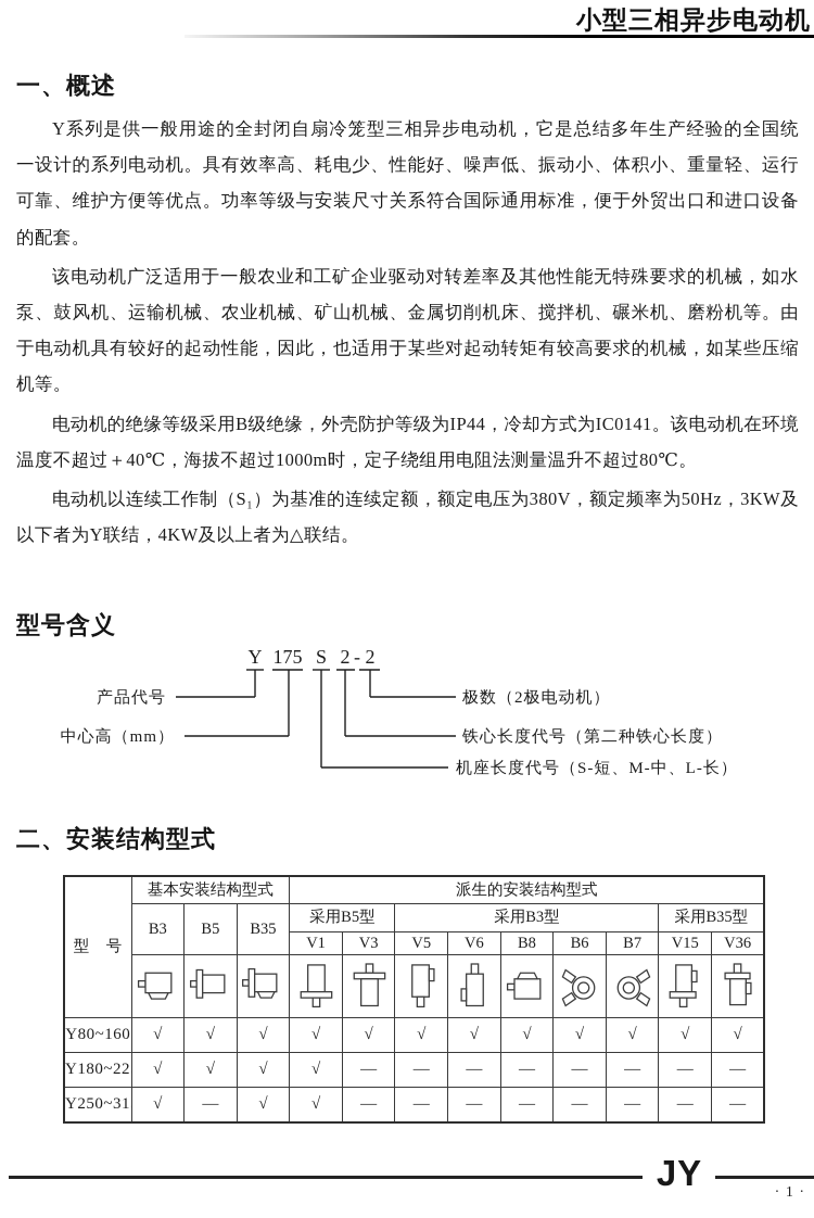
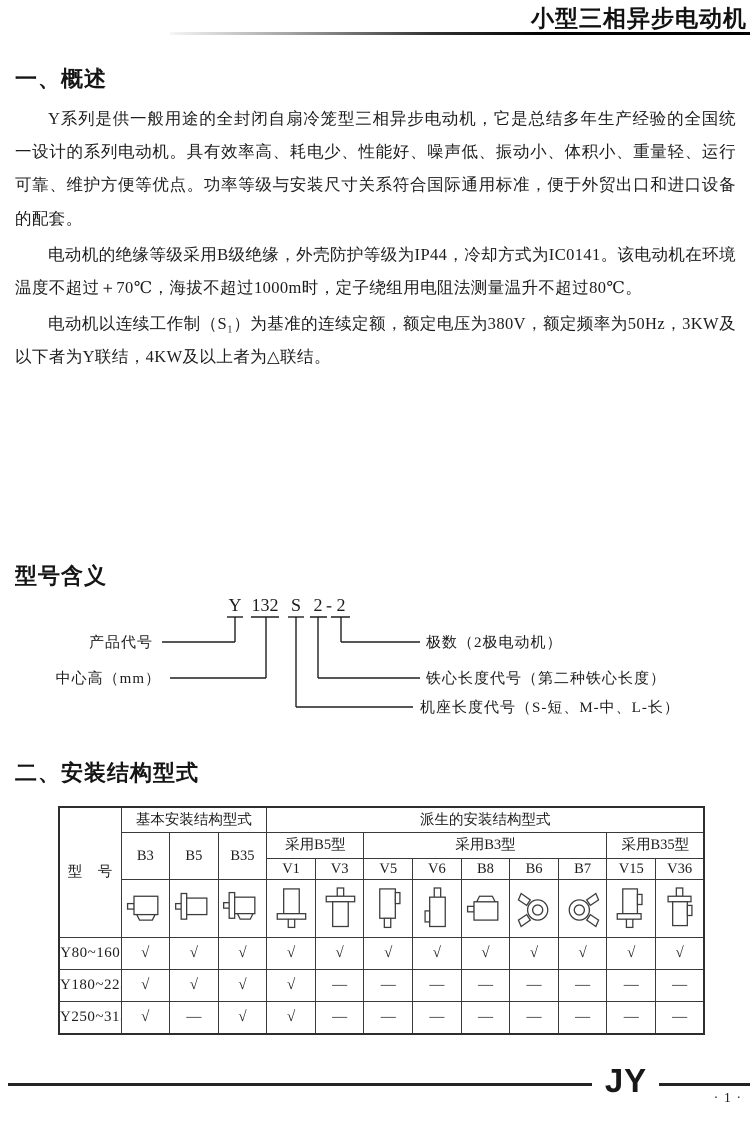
  小型三相异步电动机
  一、概述
  Y系列是供一般用途的全封闭自扇冷笼型三相异步电动机，它是总结多年生产经验的全国统一设计的系列电动机。具有效率高、耗电少、性能好、噪声低、振动小、体积小、重量轻、运行可靠、维护方便等优点。功率等级与安装尺寸关系符合国际通用标准，便于外贸出口和进口设备的配套。
- 该电动机广泛适用于一般农业和工矿企业驱动对转差率及其他性能无特殊要求的机械，如水泵、鼓风机、运输机械、农业机械、矿山机械、金属切削机床、搅拌机、碾米机、磨粉机等。由于电动机具有较好的起动性能，因此，也适用于某些对起动转矩有较高要求的机械，如某些压缩机等。
- 电动机的绝缘等级采用B级绝缘，外壳防护等级为IP44，冷却方式为IC0141。该电动机在环境温度不超过＋40℃，海拔不超过1000m时，定子绕组用电阻法测量温升不超过80℃。
+ 电动机的绝缘等级采用B级绝缘，外壳防护等级为IP44，冷却方式为IC0141。该电动机在环境温度不超过＋70℃，海拔不超过1000m时，定子绕组用电阻法测量温升不超过80℃。
  电动机以连续工作制（S₁）为基准的连续定额，额定电压为380V，额定频率为50Hz，3KW及以下者为Y联结，4KW及以上者为△联结。
  型号含义
  Y
- 175
+ 132
  S
  2
  -
  2
  产品代号
  中心高（mm）
  极数（2极电动机）
  铁心长度代号（第二种铁心长度）
  机座长度代号（S-短、M-中、L-长）
  二、安装结构型式
  型 号	基本安装结构型式	派生的安装结构型式
  B3	B5	B35	采用B5型	采用B3型	采用B35型
  V1	V3	V5	V6	B8	B6	B7	V15	V36
  Y80~160	√	√	√	√	√	√	√	√	√	√	√	√
  Y180~22	√	√	√	√	—	—	—	—	—	—	—	—
  Y250~31	√	—	√	√	—	—	—	—	—	—	—	—
  JY
  · 1 ·
